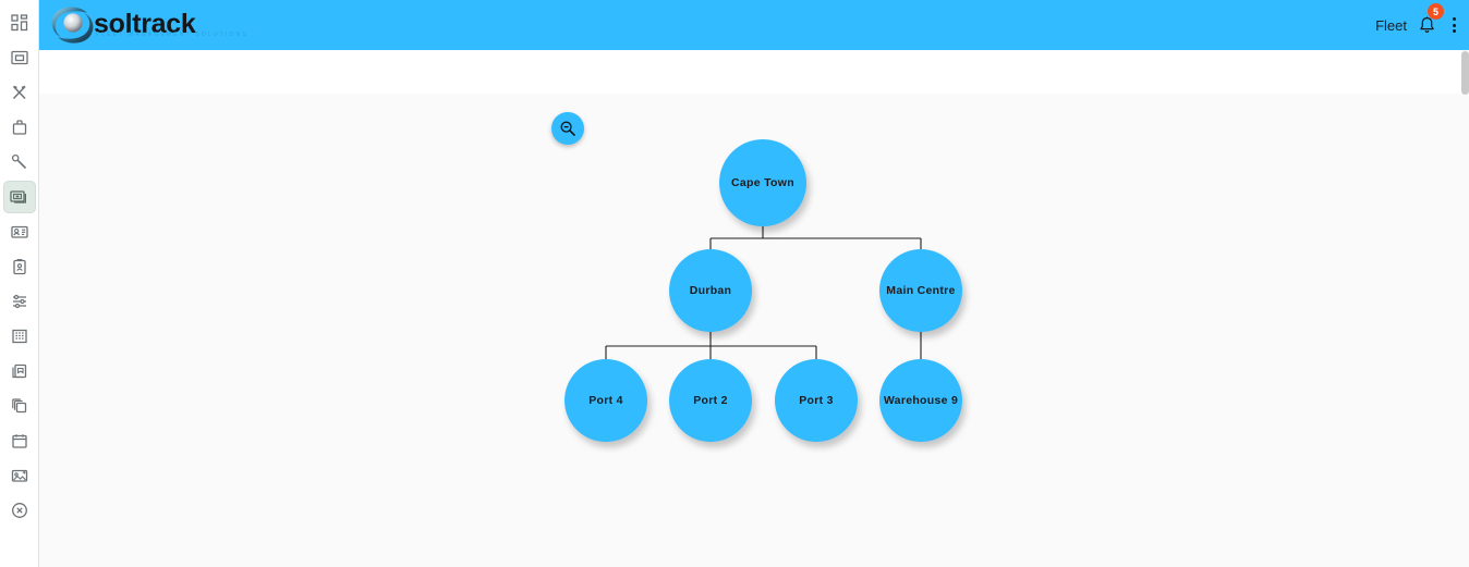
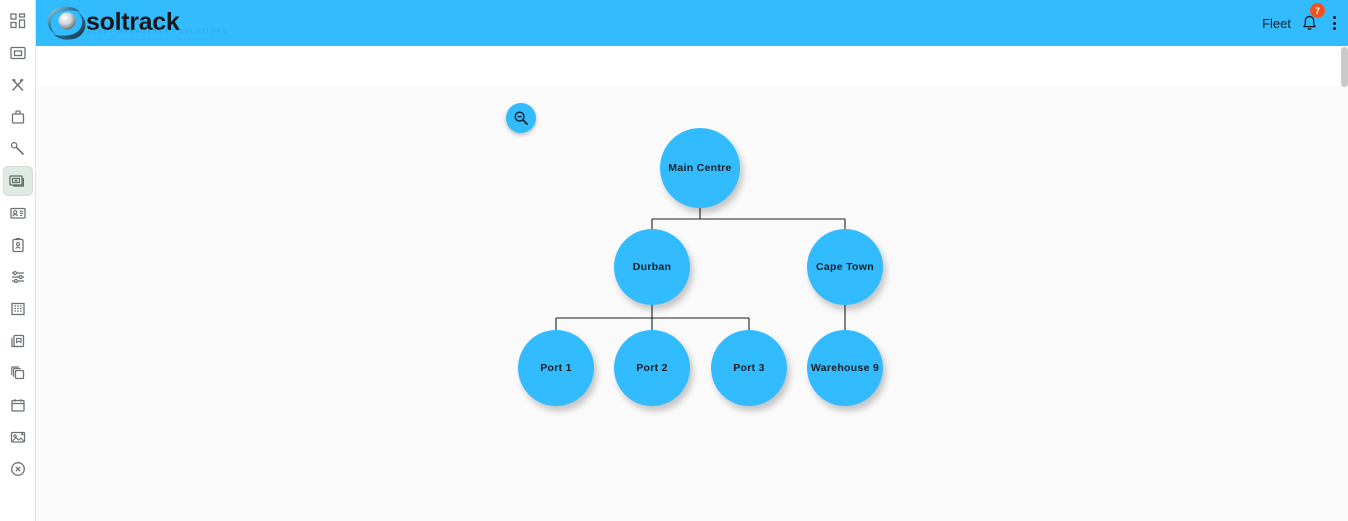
  soltrack
  Fleet
- 5
+ 7
- Cape Town
+ Main Centre
  Durban
- Main Centre
+ Cape Town
- Port 4
+ Port 1
  Port 2
  Port 3
  Warehouse 9
